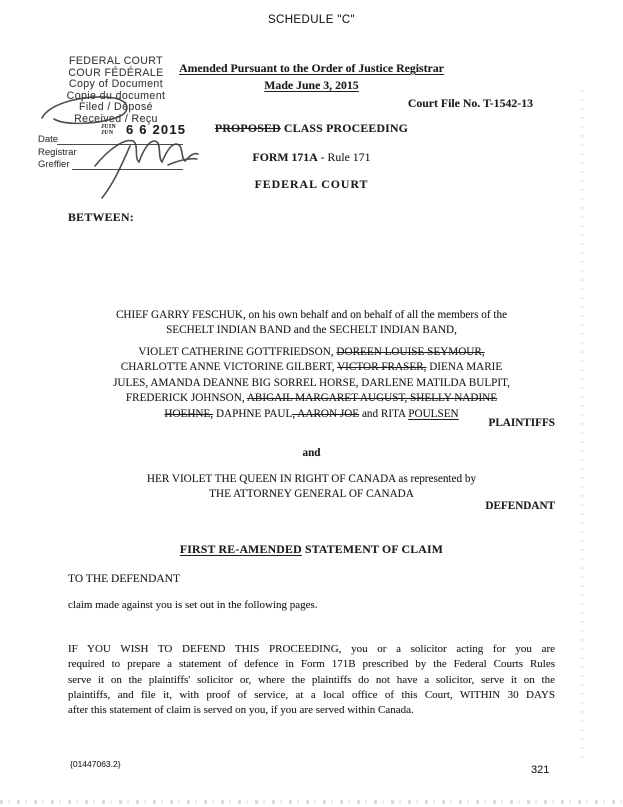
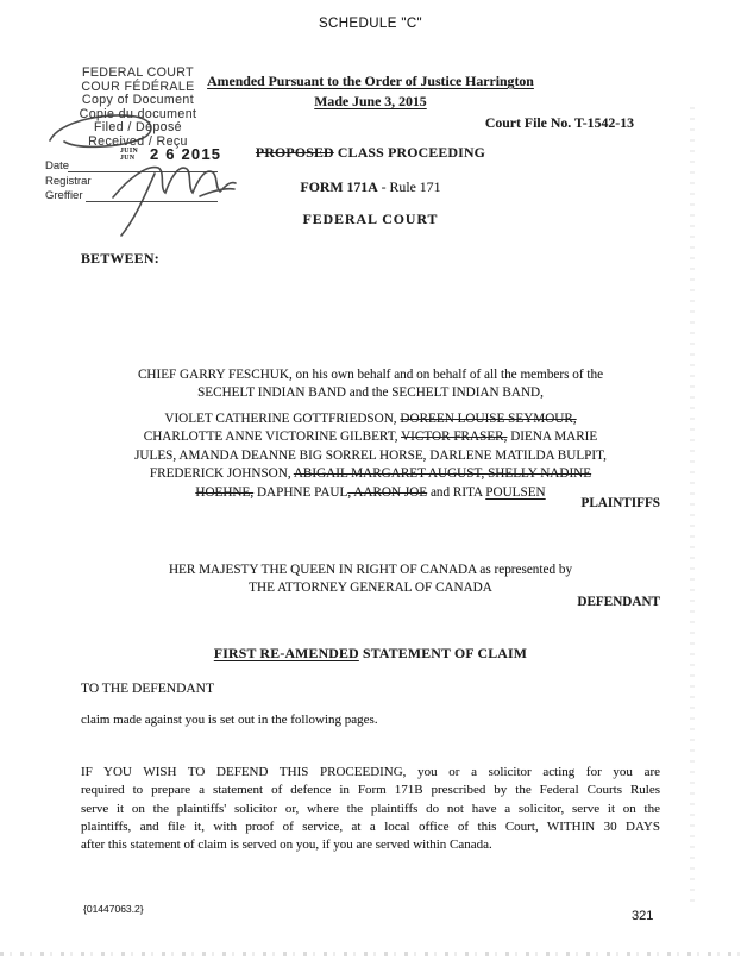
  SCHEDULE "C"
  FEDERAL COURT
  COUR FÉDÉRALE
  Copy of Document
  Copie du document
  Filed / Déposé
  Receivd / Reçu
  Date
  Registrar
  Greffier
- 6 6 2015
+ 2 6 2015
- Amended Pursuant to the Order of Justice Registrar
+ Amended Pursuant to the Order of Justice Harrington
  Made June 3, 2015
  Court File No. T-1542-13
  PROPOSED CLASS PROCEEDING
  FORM 171A - Rule 171
  FEDERAL COURT
  BETWEEN:
  CHIEF GARRY FESCHUK, on his own behalf and on behalf of all the members of the
  SECHELT INDIAN BAND and the SECHELT INDIAN BAND,
  VIOLET CATHERINE GOTTFRIEDSON, DOREEN LOUISE SEYMOUR,
  CHARLOTTE ANNE VICTORINE GILBERT, VICTOR FRASER, DIENA MARIE
  JULES, AMANDA DEANNE BIG SORREL HORSE, DARLENE MATILDA BULPIT,
  FREDERICK JOHNSON, ABIGAIL MARGARET AUGUST, SHELLY NADINE
  HOEHNE, DAPHNE PAUL, AARON JOE and RITA POULSEN
  PLAINTIFFS
- and
- HER VIOLET THE QUEEN IN RIGHT OF CANADA as represented by
+ HER MAJESTY THE QUEEN IN RIGHT OF CANADA as represented by
  THE ATTORNEY GENERAL OF CANADA
  DEFENDANT
  FIRST RE-AMENDED STATEMENT OF CLAIM
  TO THE DEFENDANT
  claim made against you is set out in the following pages.
  IF YOU WISH TO DEFEND THIS PROCEEDING, you or a solicitor acting for you are
  required to prepare a statement of defence in Form 171B prescribed by the Federal Courts Rules
  serve it on the plaintiffs' solicitor or, where the plaintiffs do not have a solicitor, serve it on the
  plaintiffs, and file it, with proof of service, at a local office of this Court, WITHIN 30 DAYS
  after this statement of claim is served on you, if you are served within Canada.
  {01447063.2}
  321
